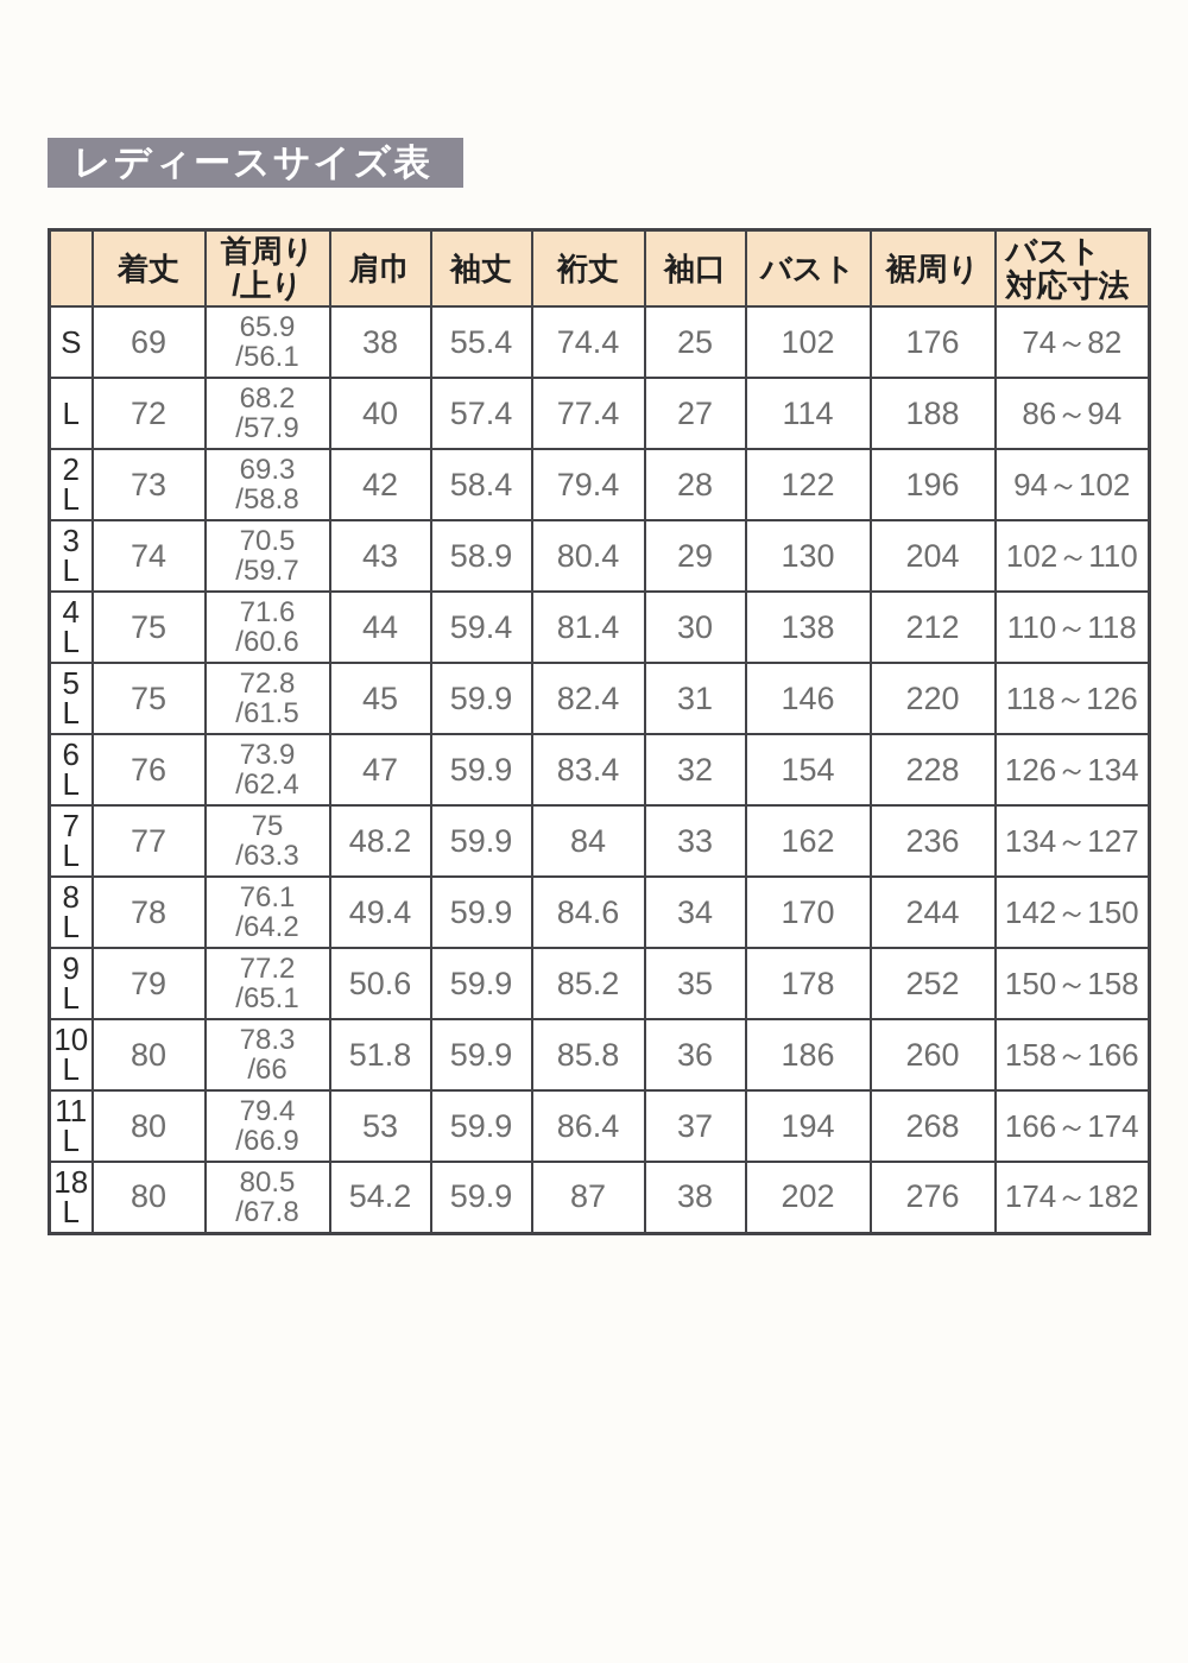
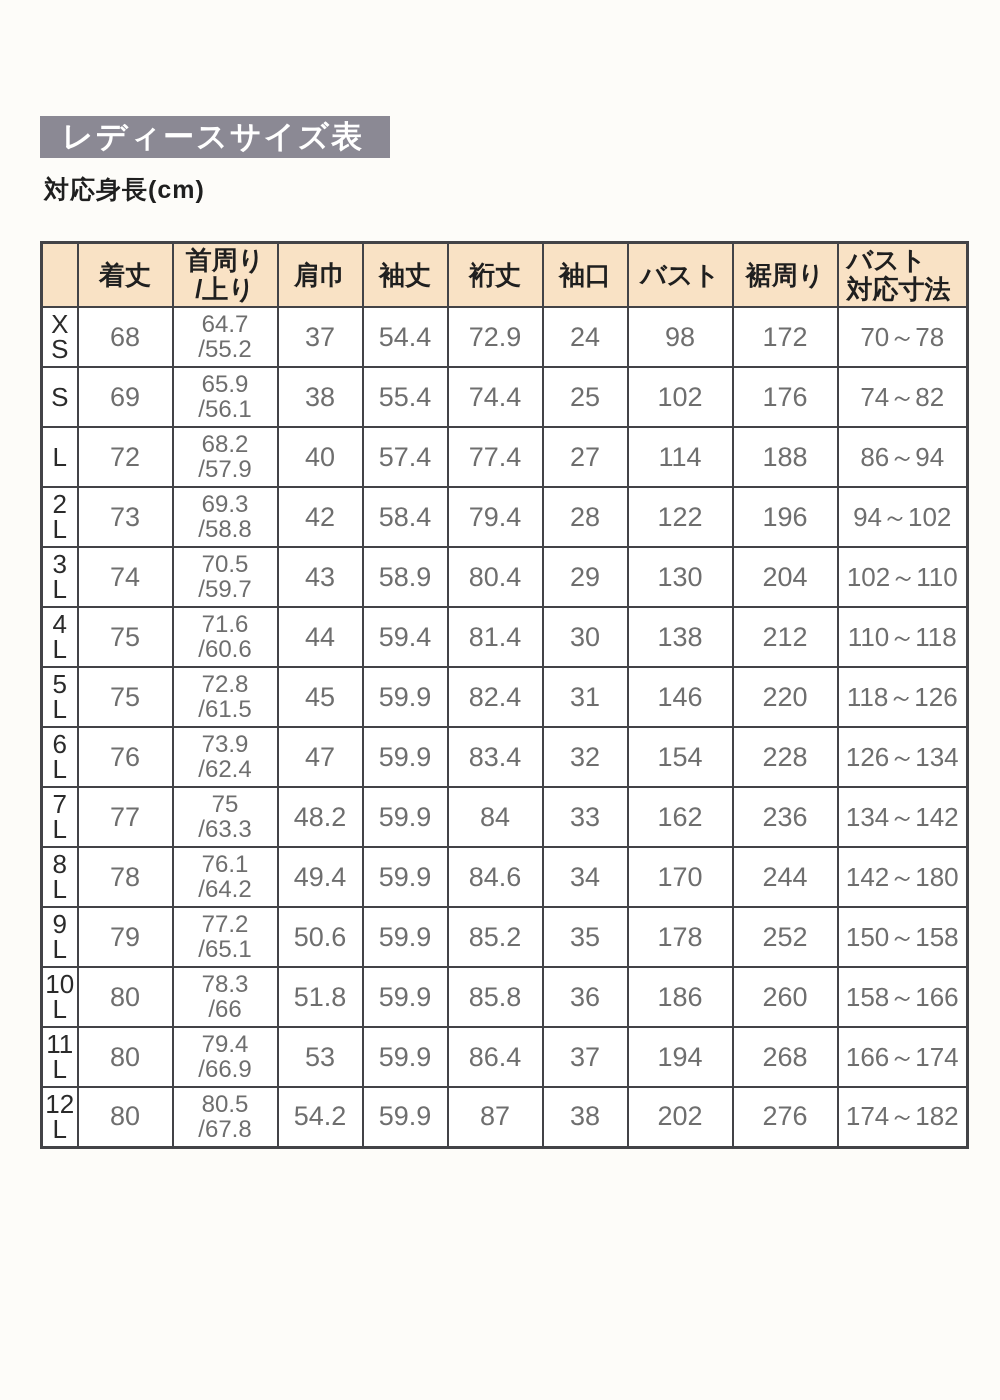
  レディースサイズ表
+ 対応身長(cm)
  	着丈	首周り /上り	肩巾	袖丈	裄丈	袖口	バスト	裾周り	バスト 対応寸法
+ X S	68	64.7 /55.2	37	54.4	72.9	24	98	172	70～78
  S	69	65.9 /56.1	38	55.4	74.4	25	102	176	74～82
  L	72	68.2 /57.9	40	57.4	77.4	27	114	188	86～94
  2 L	73	69.3 /58.8	42	58.4	79.4	28	122	196	94～102
  3 L	74	70.5 /59.7	43	58.9	80.4	29	130	204	102～110
  4 L	75	71.6 /60.6	44	59.4	81.4	30	138	212	110～118
  5 L	75	72.8 /61.5	45	59.9	82.4	31	146	220	118～126
  6 L	76	73.9 /62.4	47	59.9	83.4	32	154	228	126～134
- 7 L	77	75 /63.3	48.2	59.9	84	33	162	236	134～127
+ 7 L	77	75 /63.3	48.2	59.9	84	33	162	236	134～142
- 8 L	78	76.1 /64.2	49.4	59.9	84.6	34	170	244	142～150
+ 8 L	78	76.1 /64.2	49.4	59.9	84.6	34	170	244	142～180
  9 L	79	77.2 /65.1	50.6	59.9	85.2	35	178	252	150～158
  10 L	80	78.3 /66	51.8	59.9	85.8	36	186	260	158～166
  11 L	80	79.4 /66.9	53	59.9	86.4	37	194	268	166～174
- 18 L	80	80.5 /67.8	54.2	59.9	87	38	202	276	174～182
+ 12 L	80	80.5 /67.8	54.2	59.9	87	38	202	276	174～182
